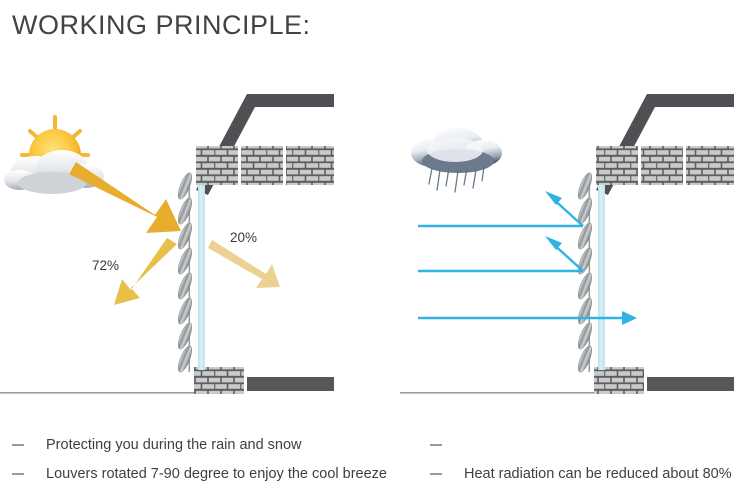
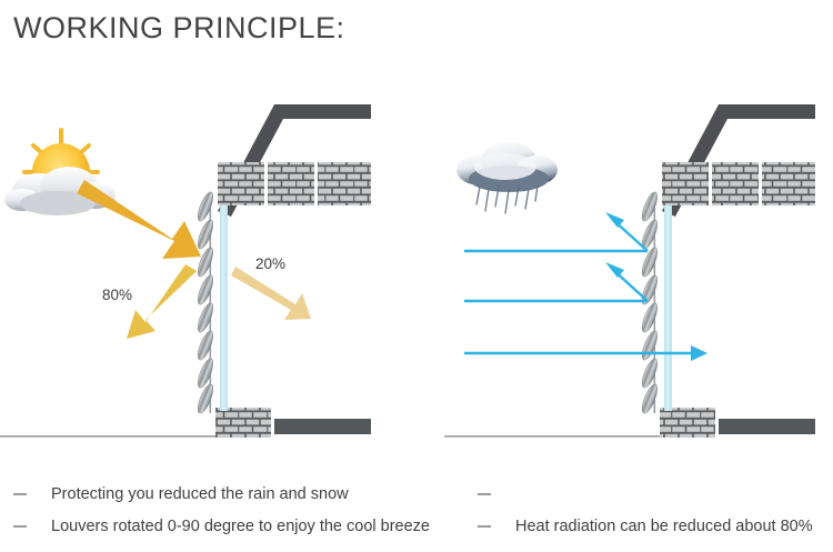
  WORKING PRINCIPLE:
- 72%
+ 80%
  20%
- Protecting you during the rain and snow
+ Protecting you reduced the rain and snow
- Louvers rotated 7-90 degree to enjoy the cool breeze
+ Louvers rotated 0-90 degree to enjoy the cool breeze
  Heat radiation can be reduced about 80%
